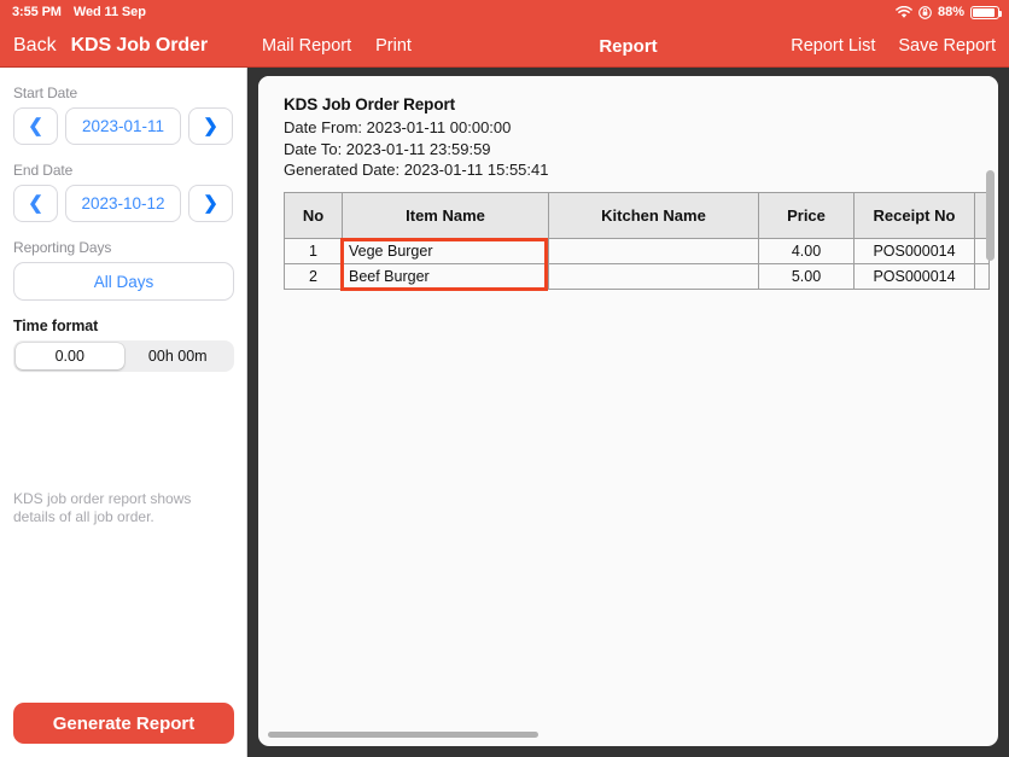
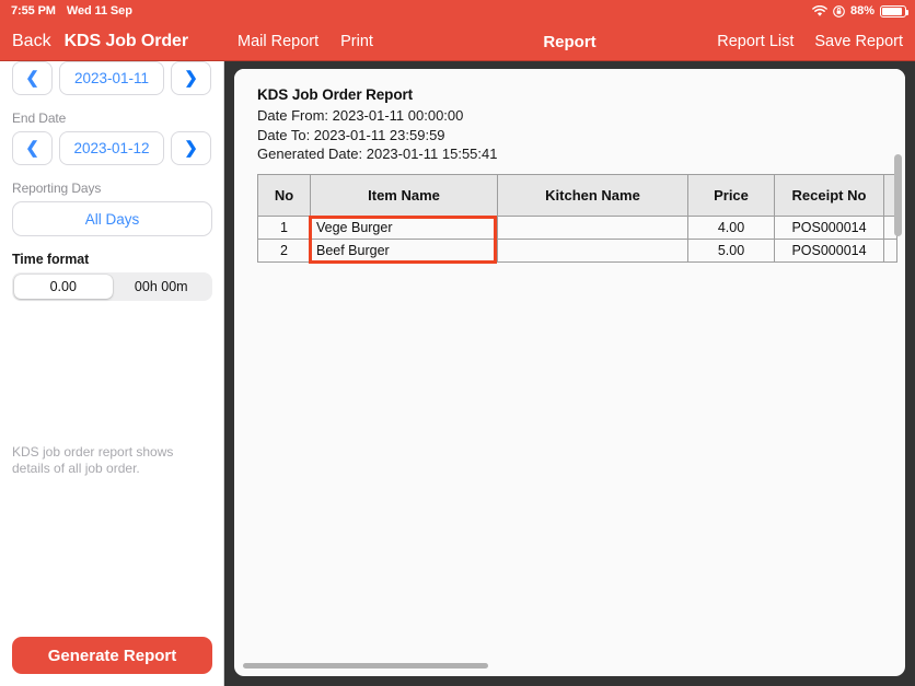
- 3:55 PM
+ 7:55 PM
  Wed 11 Sep
  88%
  Back
  KDS Job Order
  Mail Report
  Print
  Report
  Report List
  Save Report
- Start Date
  ❮
  2023-01-11
  ❯
  End Date
  ❮
- 2023-10-12
+ 2023-01-12
  ❯
  Reporting Days
  All Days
  Time format
  0.00
  00h 00m
  KDS job order report shows details of all job order.
  Generate Report
  KDS Job Order Report
  Date From: 2023-01-11 00:00:00
  Date To: 2023-01-11 23:59:59
  Generated Date: 2023-01-11 15:55:41
  No	Item Name	Kitchen Name	Price	Receipt No
  1	Vege Burger		4.00	POS000014
  2	Beef Burger		5.00	POS000014
